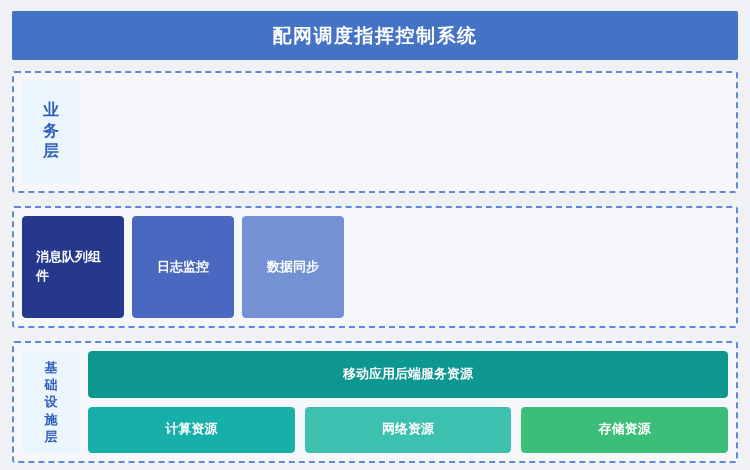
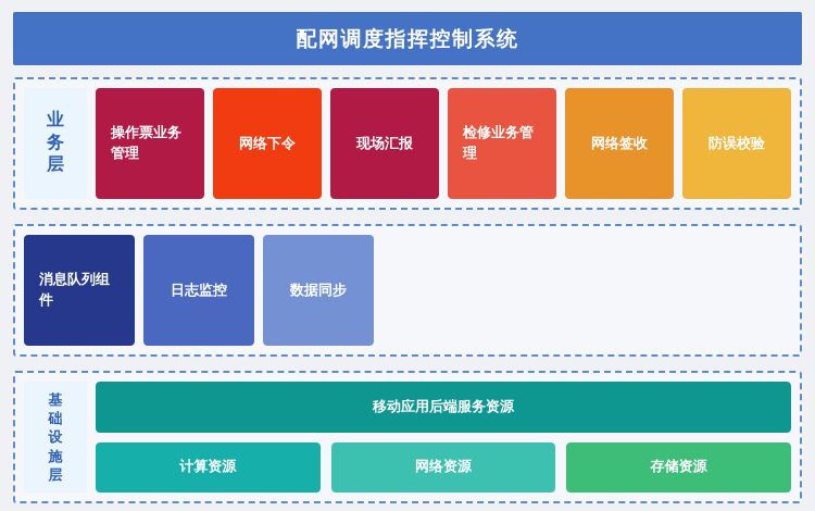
  配网调度指挥控制系统
  业务层
+ 操作票业务管理
+ 网络下令
+ 现场汇报
+ 检修业务管理
+ 网络签收
+ 防误校验
  消息队列组件
  日志监控
  数据同步
  基础设施层
  移动应用后端服务资源
  计算资源
  网络资源
  存储资源
